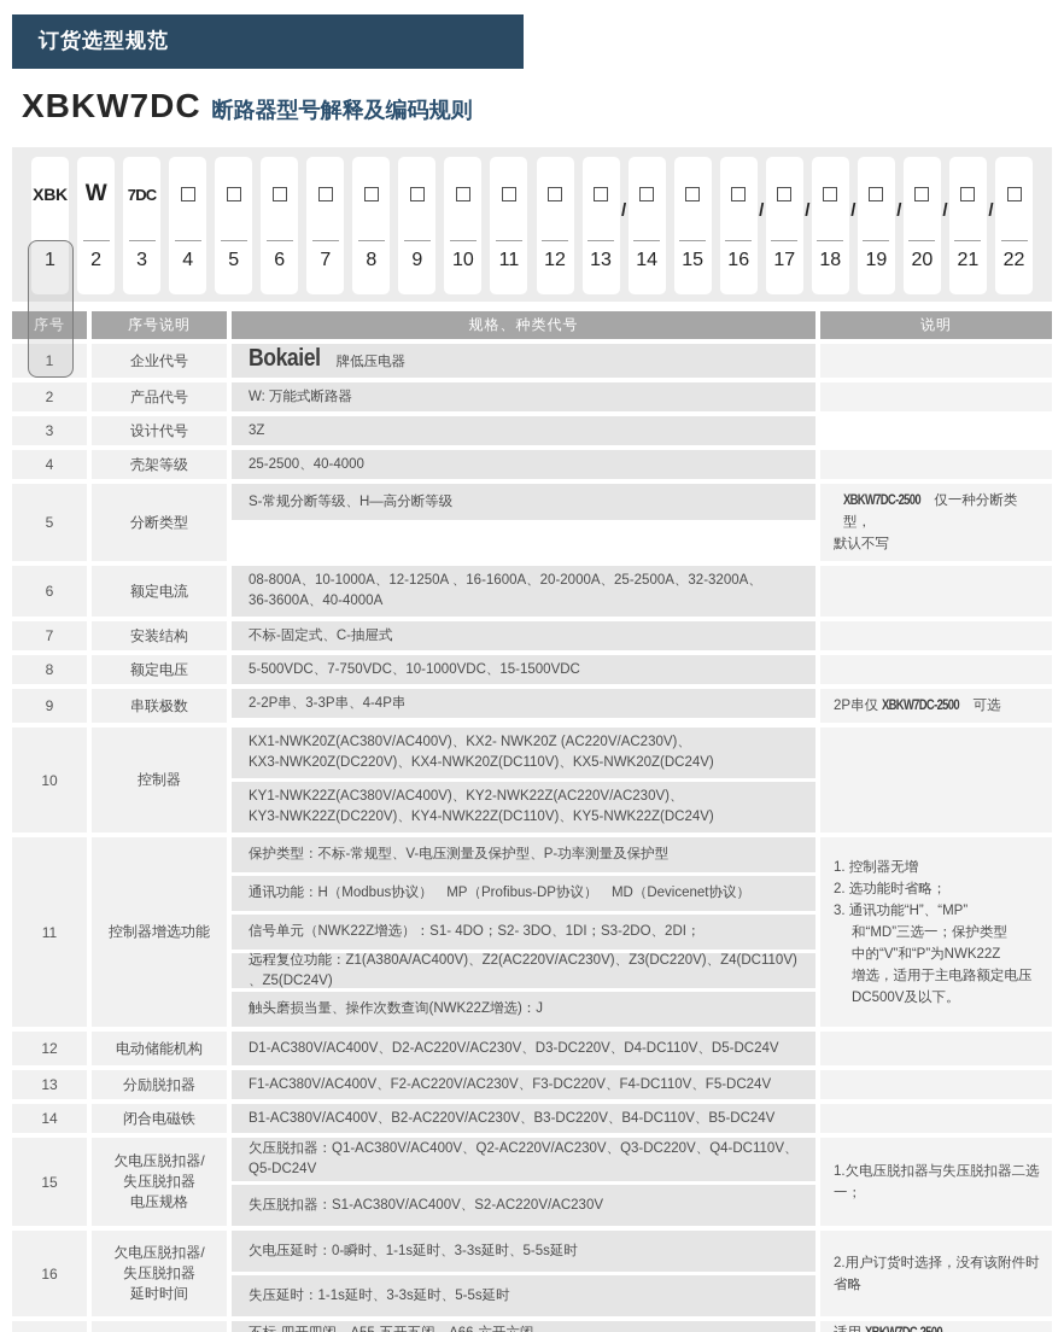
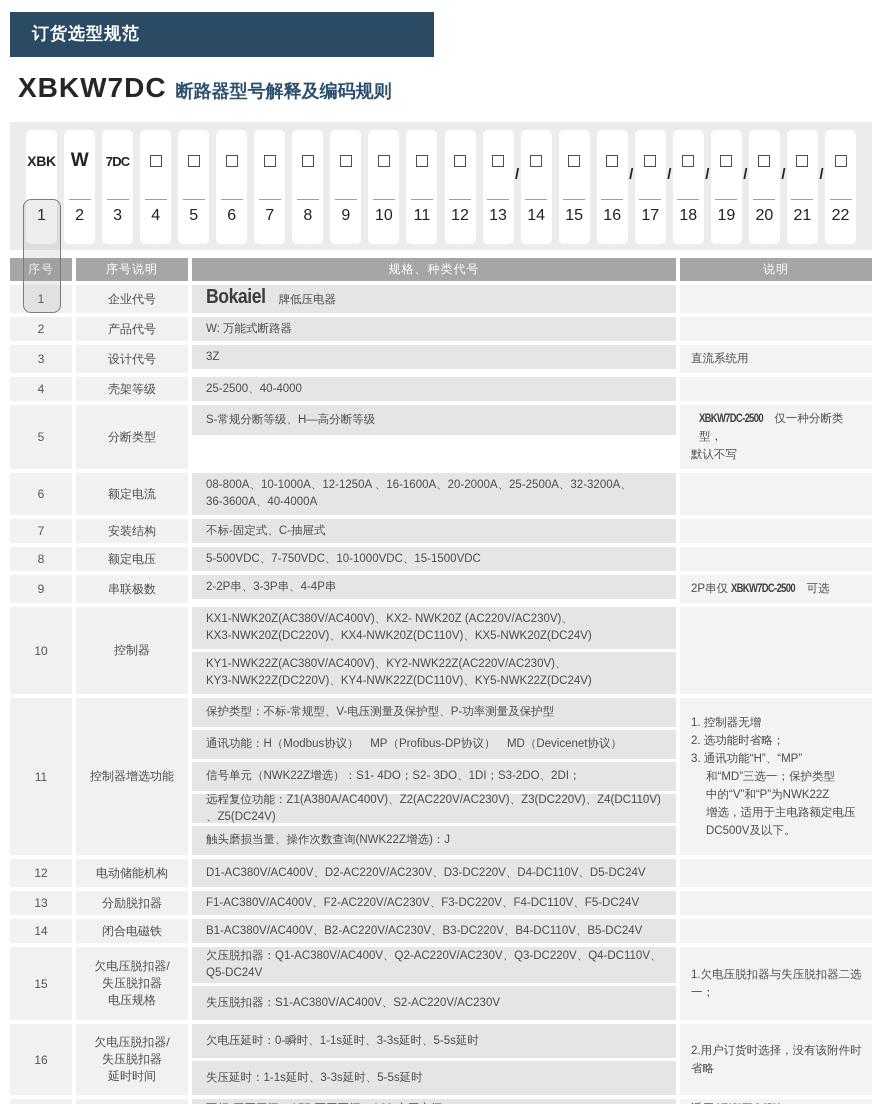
  订货选型规范
  XBKW7DC
  断路器型号解释及编码规则
  XBK
  1
  W
  2
  7DC
  3
  4
  5
  6
  7
  8
  9
  10
  11
  12
  13
  14
  15
  16
  17
  18
  19
  20
  21
  22
  /
  /
  /
  /
  /
  /
  /
  序号
  序号说明
  规格、种类代号
  说明
  1
  企业代号
  Bokaiel 牌低压电器
  2
  产品代号
  W: 万能式断路器
  3
  设计代号
  3Z
+ 直流系统用
  4
  壳架等级
  25-2500、40-4000
  5
  分断类型
  S-常规分断等级、H—高分断等级
  XBKW7DC-2500 仅一种分断类型，
  默认不写
  6
  额定电流
  08-800A、10-1000A、12-1250A 、16-1600A、20-2000A、25-2500A、32-3200A、
  36-3600A、40-4000A
  7
  安装结构
  不标-固定式、C-抽屉式
  8
  额定电压
  5-500VDC、7-750VDC、10-1000VDC、15-1500VDC
  9
  串联极数
  2-2P串、3-3P串、4-4P串
  2P串仅 XBKW7DC-2500 可选
  10
  控制器
  KX1-NWK20Z(AC380V/AC400V)、KX2- NWK20Z (AC220V/AC230V)、
  KX3-NWK20Z(DC220V)、KX4-NWK20Z(DC110V)、KX5-NWK20Z(DC24V)
  KY1-NWK22Z(AC380V/AC400V)、KY2-NWK22Z(AC220V/AC230V)、
  KY3-NWK22Z(DC220V)、KY4-NWK22Z(DC110V)、KY5-NWK22Z(DC24V)
  11
  控制器增选功能
  保护类型：不标-常规型、V-电压测量及保护型、P-功率测量及保护型
  通讯功能：H（Modbus协议） MP（Profibus-DP协议） MD（Devicenet协议）
  信号单元（NWK22Z增选）：S1- 4DO；S2- 3DO、1DI；S3-2DO、2DI；
  远程复位功能：Z1(A380A/AC400V)、Z2(AC220V/AC230V)、Z3(DC220V)、Z4(DC110V) 、Z5(DC24V)
  触头磨损当量、操作次数查询(NWK22Z增选)：J
  1. 控制器无增
  2. 选功能时省略；
  3. 通讯功能“H”、“MP”
  和“MD”三选一；保护类型
  中的“V”和“P”为NWK22Z
  增选，适用于主电路额定电压
  DC500V及以下。
  12
  电动储能机构
  D1-AC380V/AC400V、D2-AC220V/AC230V、D3-DC220V、D4-DC110V、D5-DC24V
  13
  分励脱扣器
  F1-AC380V/AC400V、F2-AC220V/AC230V、F3-DC220V、F4-DC110V、F5-DC24V
  14
  闭合电磁铁
  B1-AC380V/AC400V、B2-AC220V/AC230V、B3-DC220V、B4-DC110V、B5-DC24V
  15
  欠电压脱扣器/
  失压脱扣器
  电压规格
  欠压脱扣器：Q1-AC380V/AC400V、Q2-AC220V/AC230V、Q3-DC220V、Q4-DC110V、Q5-DC24V
  失压脱扣器：S1-AC380V/AC400V、S2-AC220V/AC230V
  1.欠电压脱扣器与失压脱扣器二选一；
  16
  欠电压脱扣器/
  失压脱扣器
  延时时间
  欠电压延时：0-瞬时、1-1s延时、3-3s延时、5-5s延时
  失压延时：1-1s延时、3-3s延时、5-5s延时
  2.用户订货时选择，没有该附件时省略
